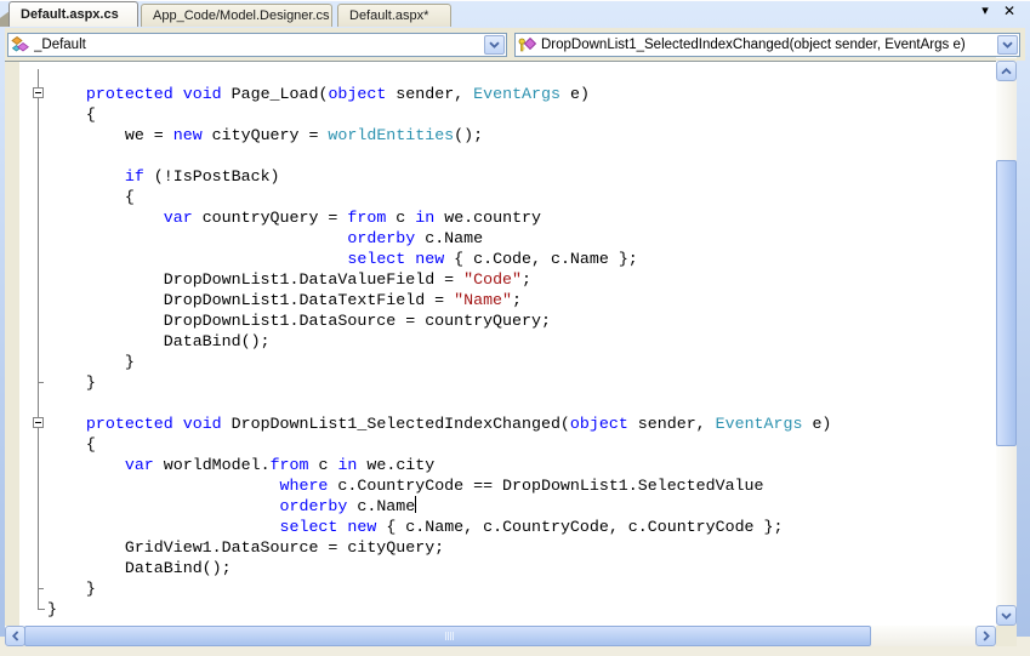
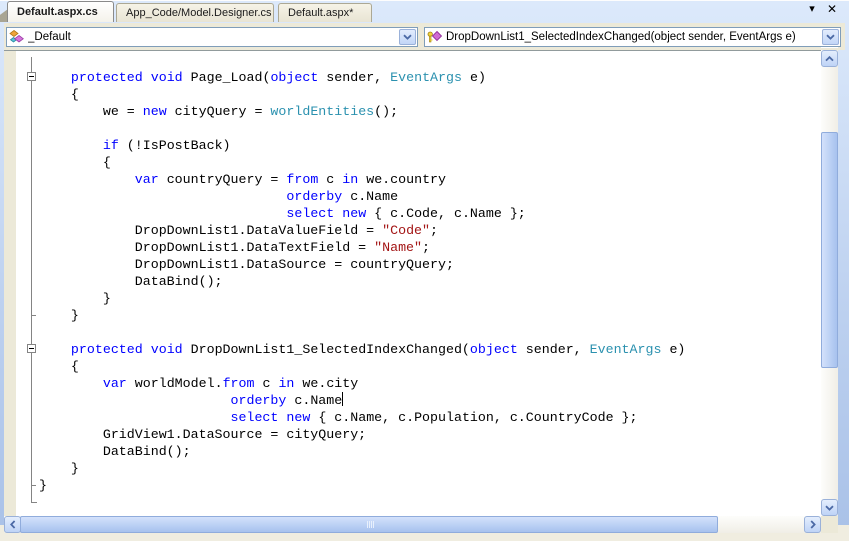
  Default.aspx.cs
  App_Code/Model.Designer.cs
  Default.aspx*
  ▾
  ✕
  _Default
  DropDownList1_SelectedIndexChanged(object sender, EventArgs e)
  protected void Page_Load(object sender, EventArgs e)
  {
  we = new cityQuery = worldEntities();
  if (!IsPostBack)
  {
  var countryQuery = from c in we.country
  orderby c.Name
  select new { c.Code, c.Name };
  DropDownList1.DataValueField = "Code";
  DropDownList1.DataTextField = "Name";
  DropDownList1.DataSource = countryQuery;
  DataBind();
  }
  }
  protected void DropDownList1_SelectedIndexChanged(object sender, EventArgs e)
  {
  var worldModel.from c in we.city
- where c.CountryCode == DropDownList1.SelectedValue
  orderby c.Name
- select new { c.Name, c.CountryCode, c.CountryCode };
+ select new { c.Name, c.Population, c.CountryCode };
  GridView1.DataSource = cityQuery;
  DataBind();
  }
  }
